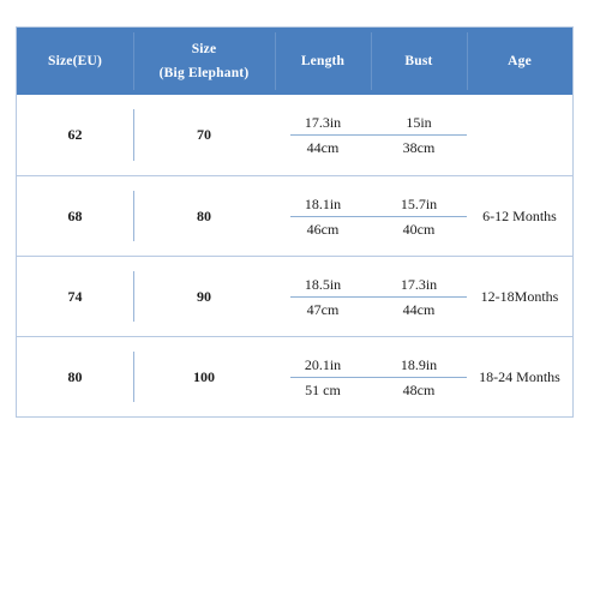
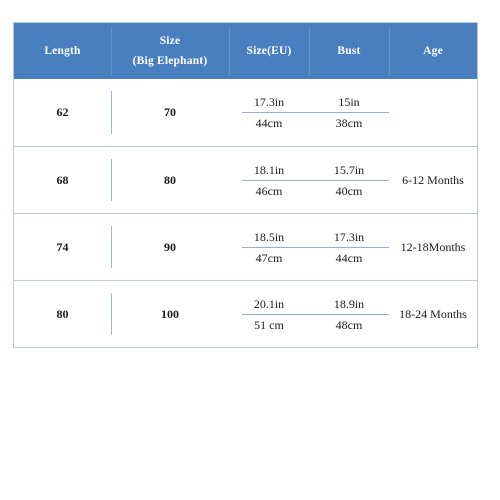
- Size(EU)
+ Length
  Size
  (Big Elephant)
- Length
+ Size(EU)
  Bust
  Age
  62
  70
  17.3in
  44cm
  15in
  38cm
  68
  80
  18.1in
  46cm
  15.7in
  40cm
  6-12 Months
  74
  90
  18.5in
  47cm
  17.3in
  44cm
  12-18Months
  80
  100
  20.1in
  51 cm
  18.9in
  48cm
  18-24 Months
